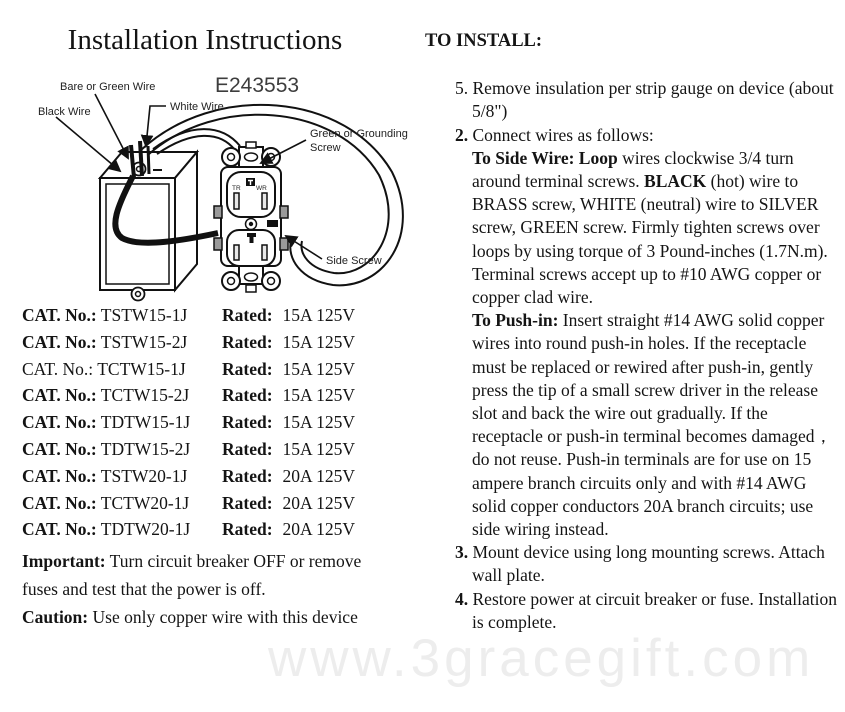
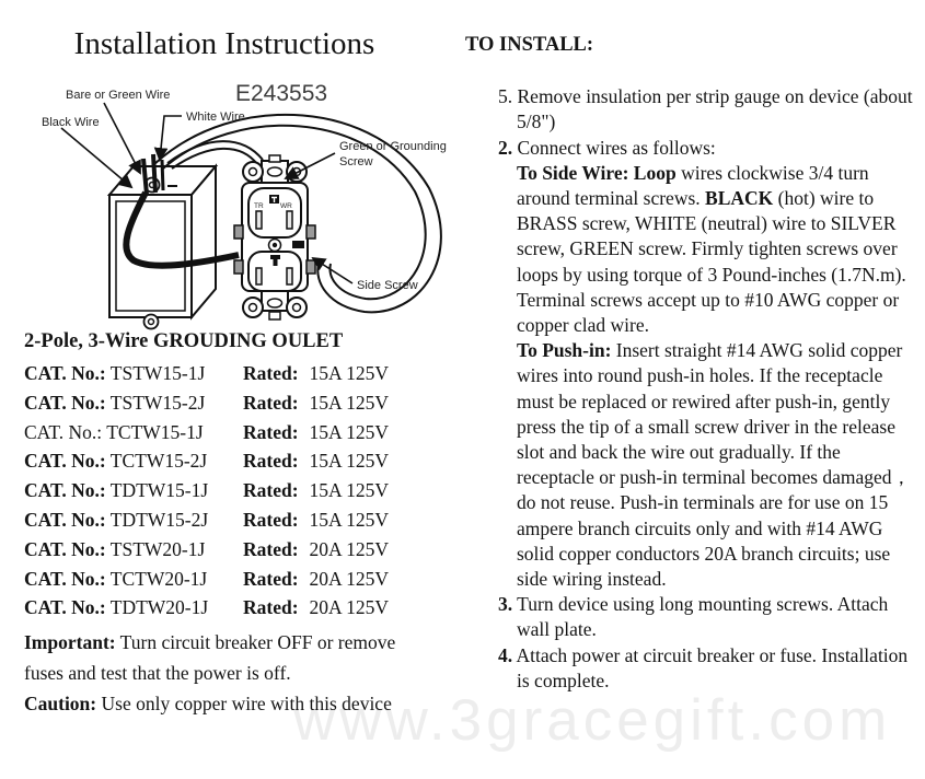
  www.3gracegift.com
  Installation Instructions
  Bare or Green Wire
  Black Wire
  White Wire
  Green or Grounding
  Screw
  Side Screw
  E243553
+ 2-Pole, 3-Wire GROUDING OULET
  CAT. No.: TSTW15-1J
  Rated:
  15A 125V
  CAT. No.: TSTW15-2J
  Rated:
  15A 125V
  CAT. No.: TCTW15-1J
  Rated:
  15A 125V
  CAT. No.: TCTW15-2J
  Rated:
  15A 125V
  CAT. No.: TDTW15-1J
  Rated:
  15A 125V
  CAT. No.: TDTW15-2J
  Rated:
  15A 125V
  CAT. No.: TSTW20-1J
  Rated:
  20A 125V
  CAT. No.: TCTW20-1J
  Rated:
  20A 125V
  CAT. No.: TDTW20-1J
  Rated:
  20A 125V
  Important: Turn circuit breaker OFF or remove
  fuses and test that the power is off.
  Caution: Use only copper wire with this device
  TO INSTALL:
  5. Remove insulation per strip gauge on device (about 5/8")
  2. Connect wires as follows:
  To Side Wire: Loop wires clockwise 3/4 turn around terminal screws. BLACK (hot) wire to BRASS screw, WHITE (neutral) wire to SILVER screw, GREEN screw. Firmly tighten screws over loops by using torque of 3 Pound-inches (1.7N.m). Terminal screws accept up to #10 AWG copper or copper clad wire.
  To Push-in: Insert straight #14 AWG solid copper wires into round push-in holes. If the receptacle must be replaced or rewired after push-in, gently press the tip of a small screw driver in the release slot and back the wire out gradually. If the receptacle or push-in terminal becomes damaged， do not reuse. Push-in terminals are for use on 15 ampere branch circuits only and with #14 AWG solid copper conductors 20A branch circuits; use side wiring instead.
- 3. Mount device using long mounting screws. Attach wall plate.
+ 3. Turn device using long mounting screws. Attach wall plate.
- 4. Restore power at circuit breaker or fuse. Installation is complete.
+ 4. Attach power at circuit breaker or fuse. Installation is complete.
